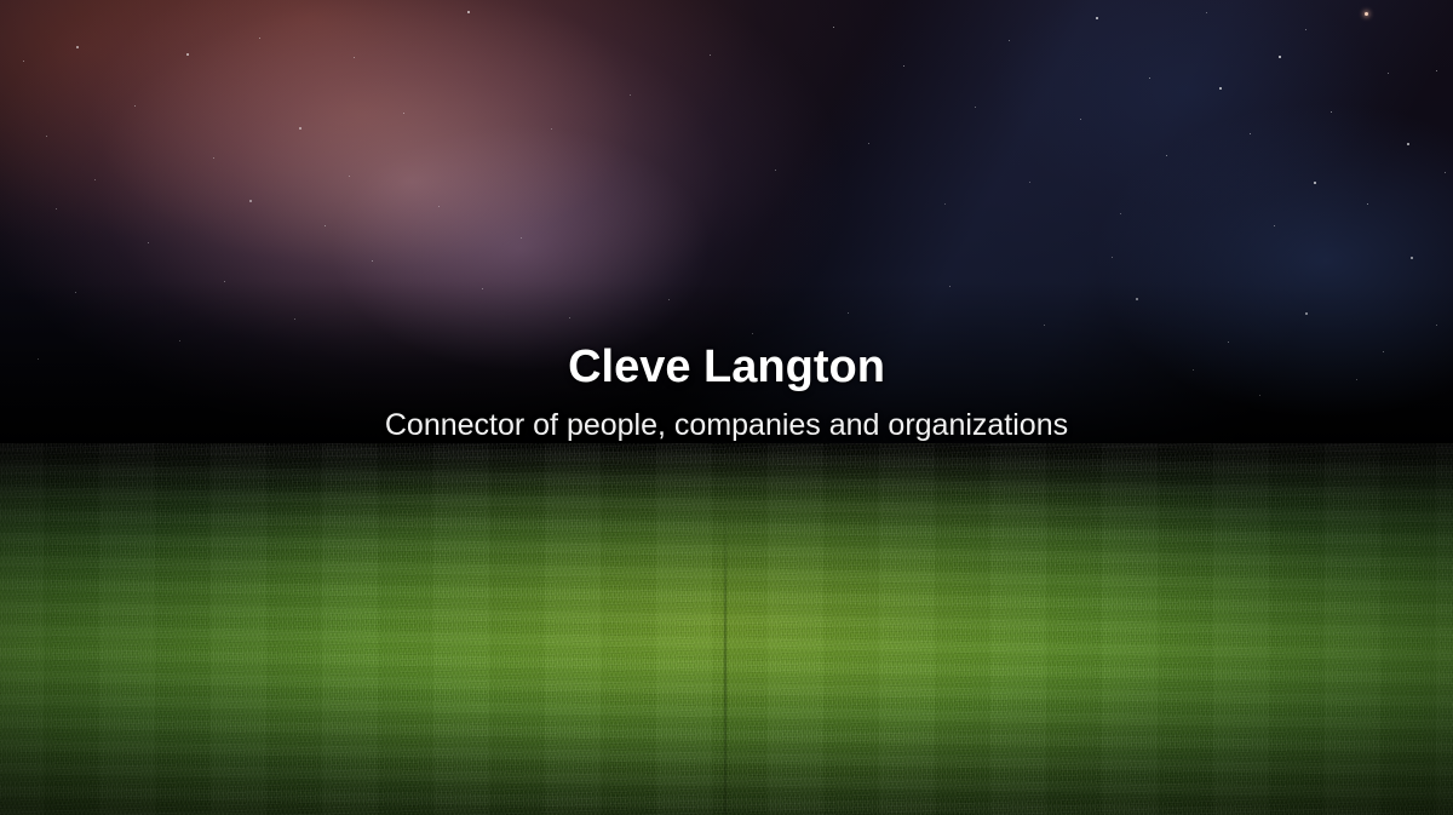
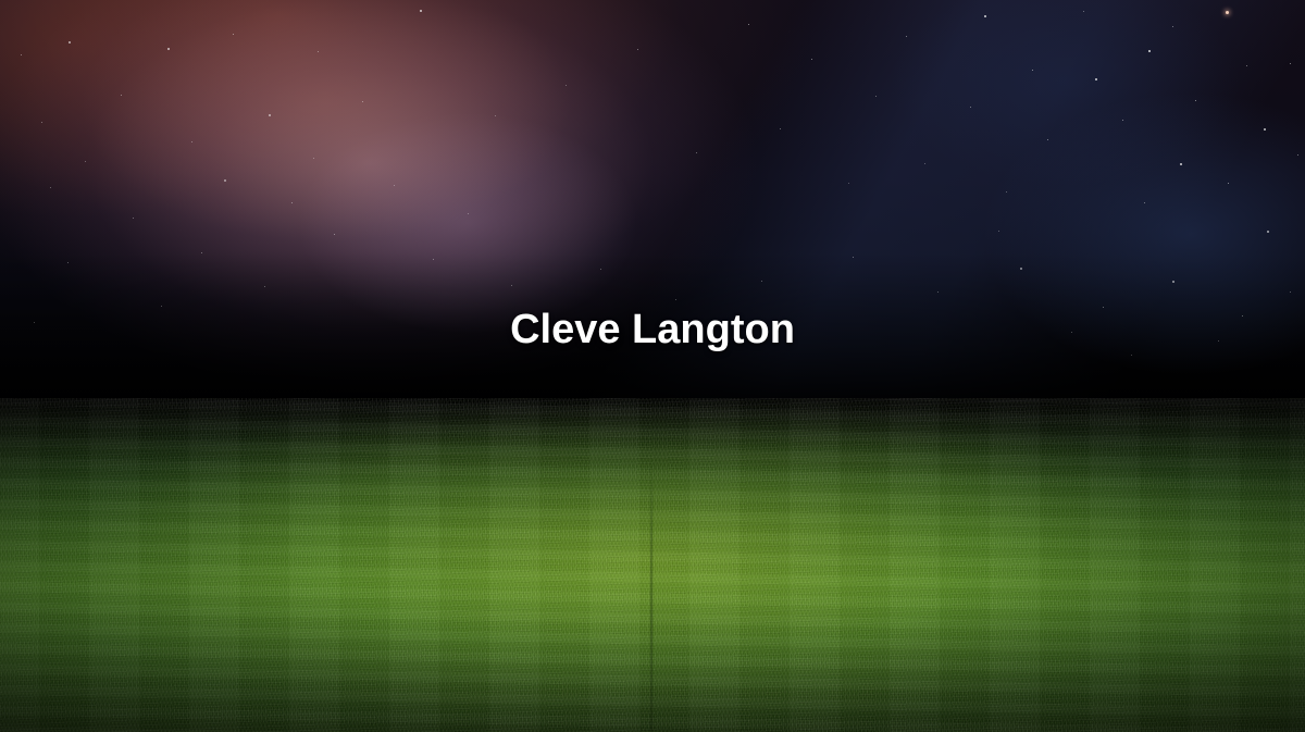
  Cleve Langton
- Connector of people, companies and organizations
